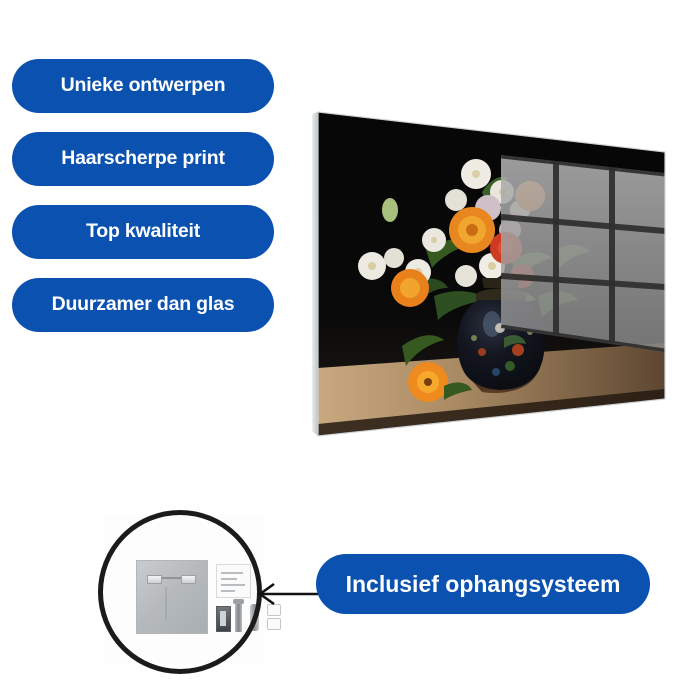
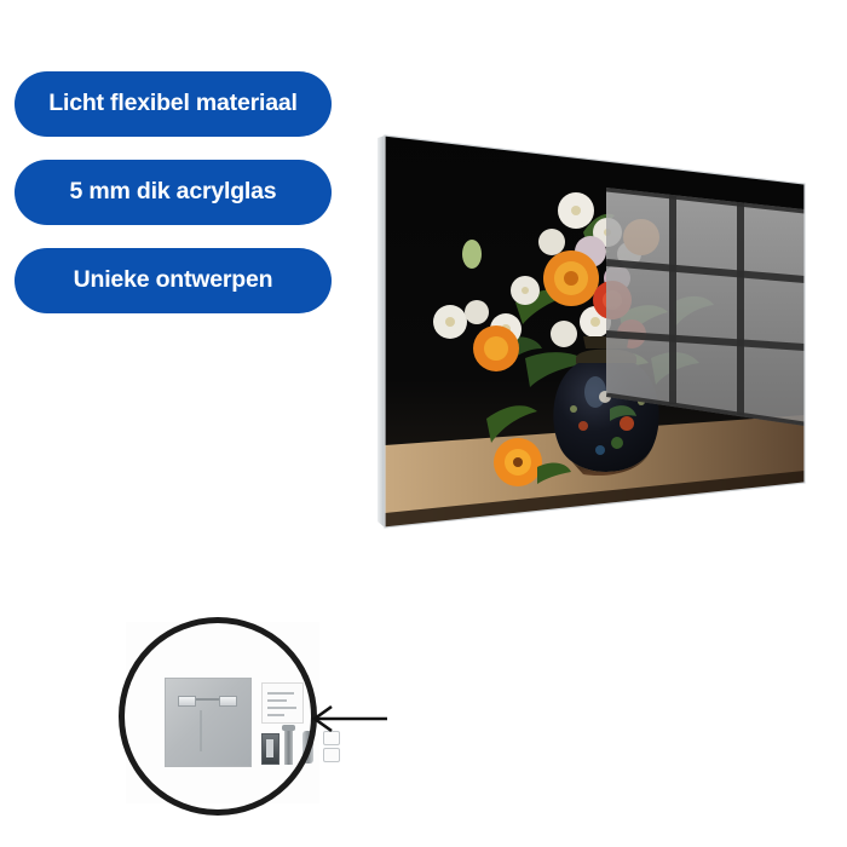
+ Licht flexibel materiaal
+ 5 mm dik acrylglas
  Unieke ontwerpen
- Haarscherpe print
- Top kwaliteit
- Duurzamer dan glas
- Inclusief ophangsysteem
